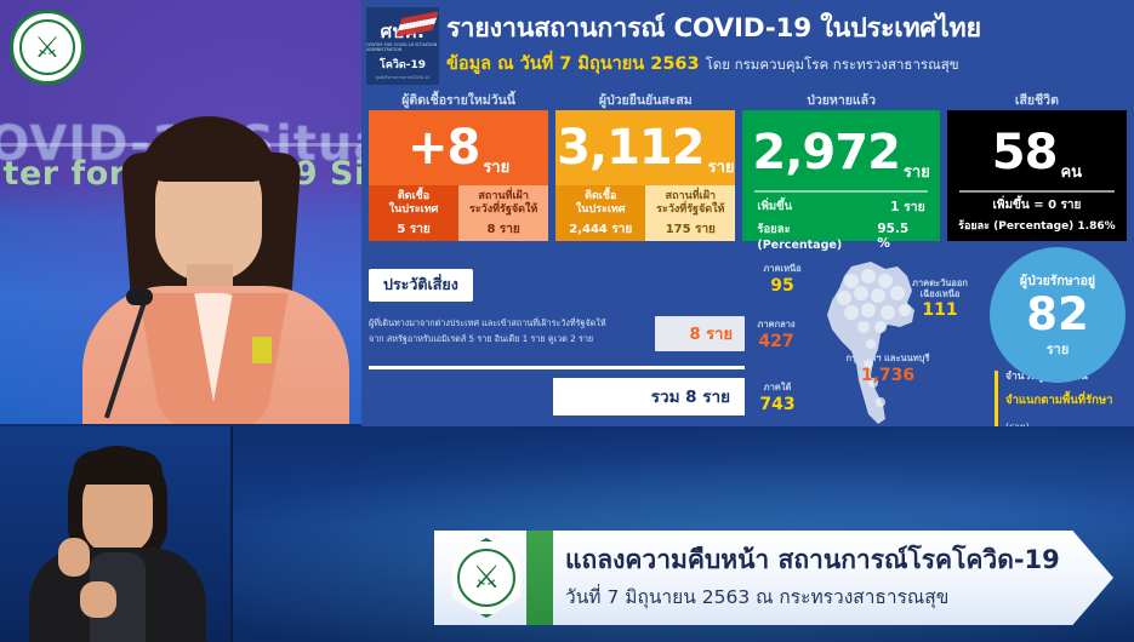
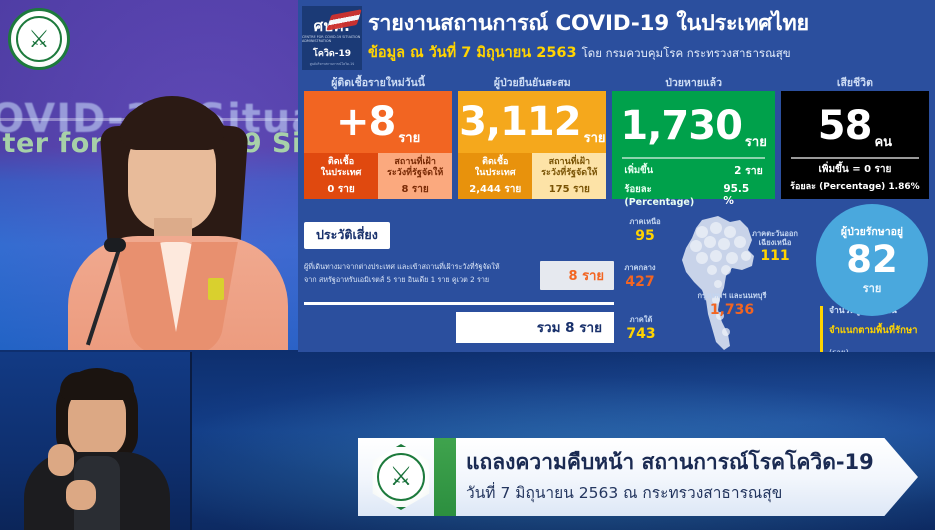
  ⚔
  โควิด-19
  รายงานสถานการณ์ COVID-19 ในประเทศไทย
  ข้อมูล ณ วันที่ 7 มิถุนายน 2563 โดย กรมควบคุมโรค กระทรวงสาธารณสุข
  ผู้ติดเชื้อรายใหม่วันนี้
  +8
  ราย
  ติดเชื้อ
  ในประเทศ
- 5 ราย
+ 0 ราย
  สถานที่เฝ้า
  ระวังที่รัฐจัดให้
  8 ราย
  ผู้ป่วยยืนยันสะสม
  3,112
  ราย
  ติดเชื้อ
  ในประเทศ
  2,444 ราย
  สถานที่เฝ้า
  ระวังที่รัฐจัดให้
  175 ราย
  ป่วยหายแล้ว
- 2,972
+ 1,730
  ราย
  เพิ่มขึ้น
- 1 ราย
+ 2 ราย
  ร้อยละ (Percentage)
  95.5 %
  เสียชีวิต
  58
  คน
  เพิ่มขึ้น = 0 ราย
  ร้อยละ (Percentage) 1.86%
  ประวัติเสี่ยง
  ผู้ที่เดินทางมาจากต่างประเทศ และเข้าสถานที่เฝ้าระวังที่รัฐจัดให้
  จาก สหรัฐอาหรับเอมิเรตส์ 5 ราย อินเดีย 1 ราย คูเวต 2 ราย
  8 ราย
  รวม 8 ราย
  ภาคเหนือ
  95
  ภาคตะวันออก
  เฉียงเหนือ
  111
  ภาคกลาง
  427
  กรุงเทพฯ และนนทบุรี
  1,736
  ภาคใต้
  743
  จำแนกตามพื้นที่รักษา
  ผู้ป่วยรักษาอยู่
  82
  ราย
  ⚔
  แถลงความคืบหน้า สถานการณ์โรคโควิด-19
  วันที่ 7 มิถุนายน 2563 ณ กระทรวงสาธารณสุข
